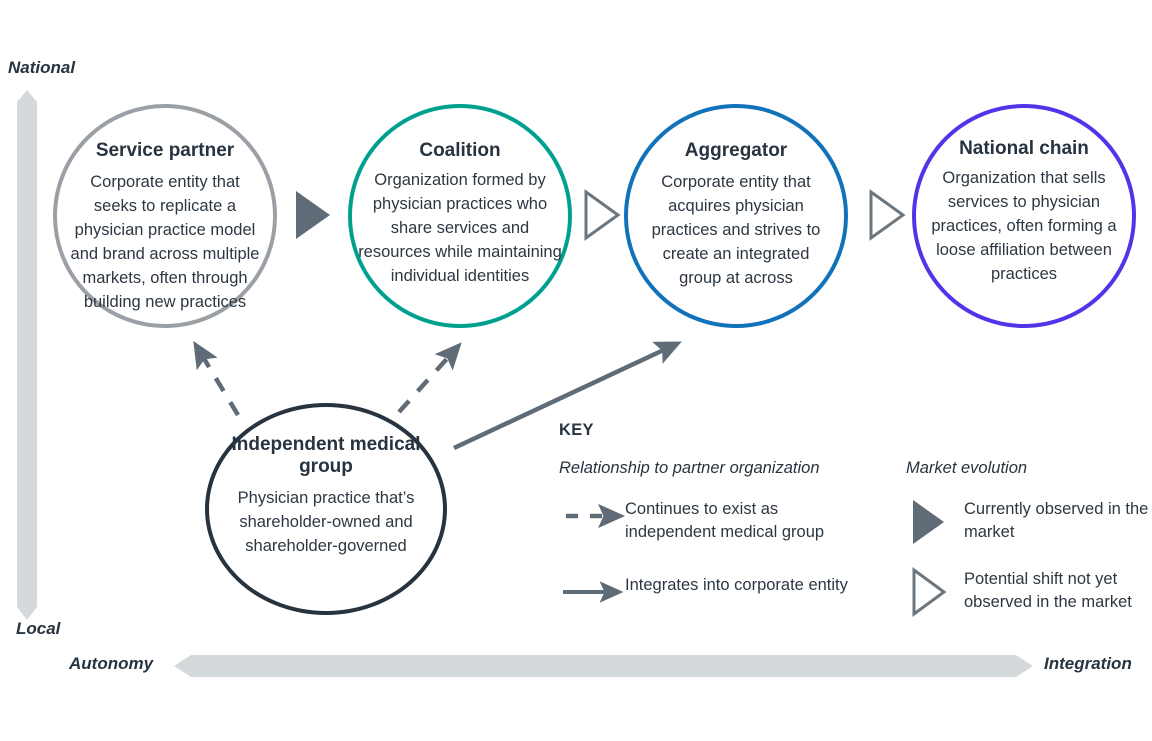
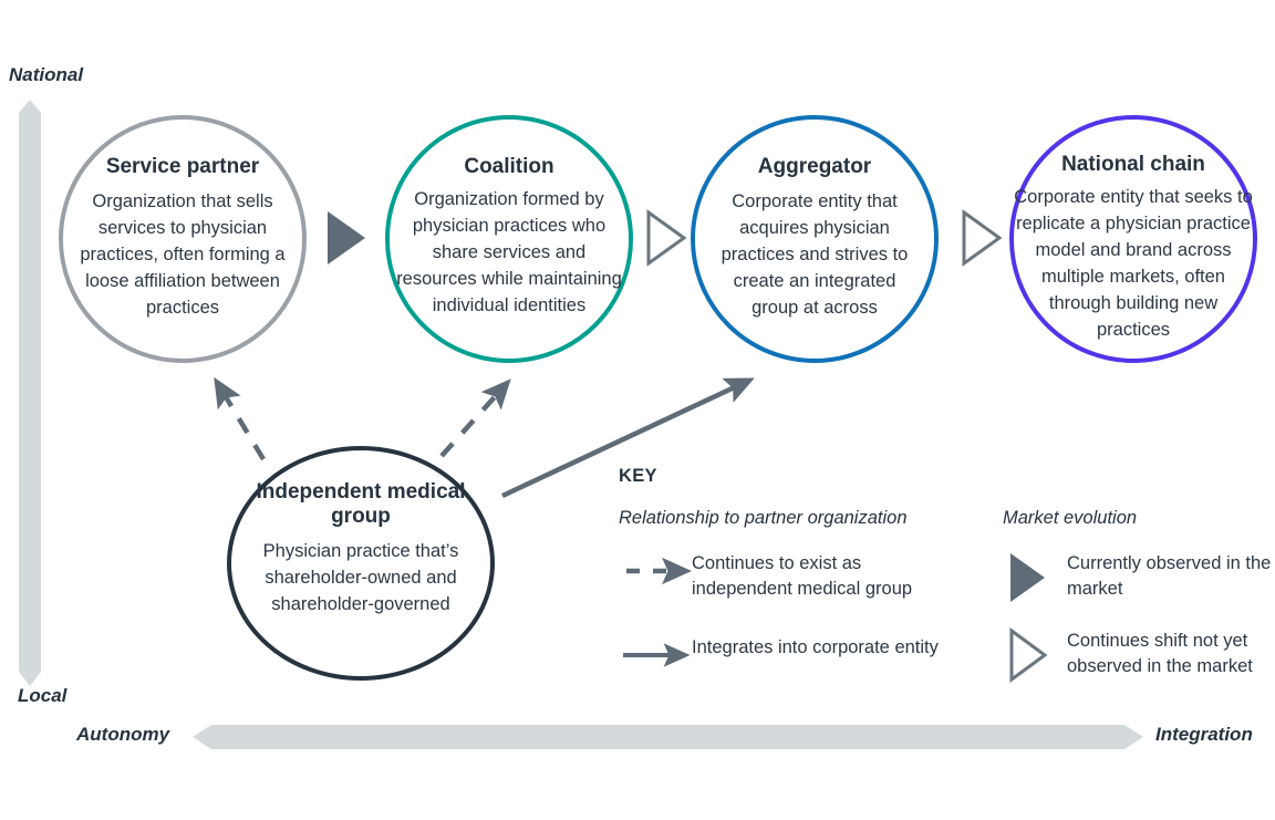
  National
  Local
  Autonomy
  Integration
  Service partner
- Corporate entity that seeks to replicate a physician practice model and brand across multiple markets, often through building new practices
+ Organization that sells services to physician practices, often forming a loose affiliation between practices
  Coalition
  Organization formed by physician practices who share services and resources while maintaining individual identities
  Aggregator
  Corporate entity that acquires physician practices and strives to create an integrated group at across
  National chain
- Organization that sells services to physician practices, often forming a loose affiliation between practices
+ Corporate entity that seeks to replicate a physician practice model and brand across multiple markets, often through building new practices
  Independent medical group
  Physician practice that’s shareholder-owned and shareholder-governed
  KEY
  Relationship to partner organization
  Market evolution
  Continues to exist as independent medical group
  Integrates into corporate entity
  Currently observed in the market
- Potential shift not yet observed in the market
+ Continues shift not yet observed in the market
